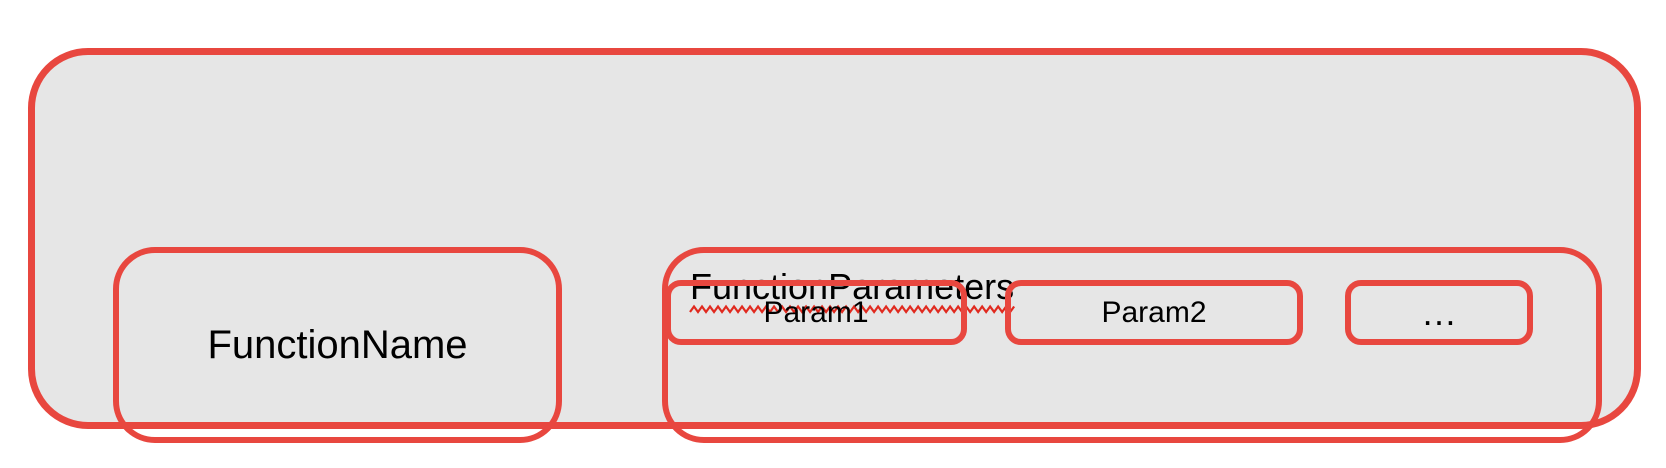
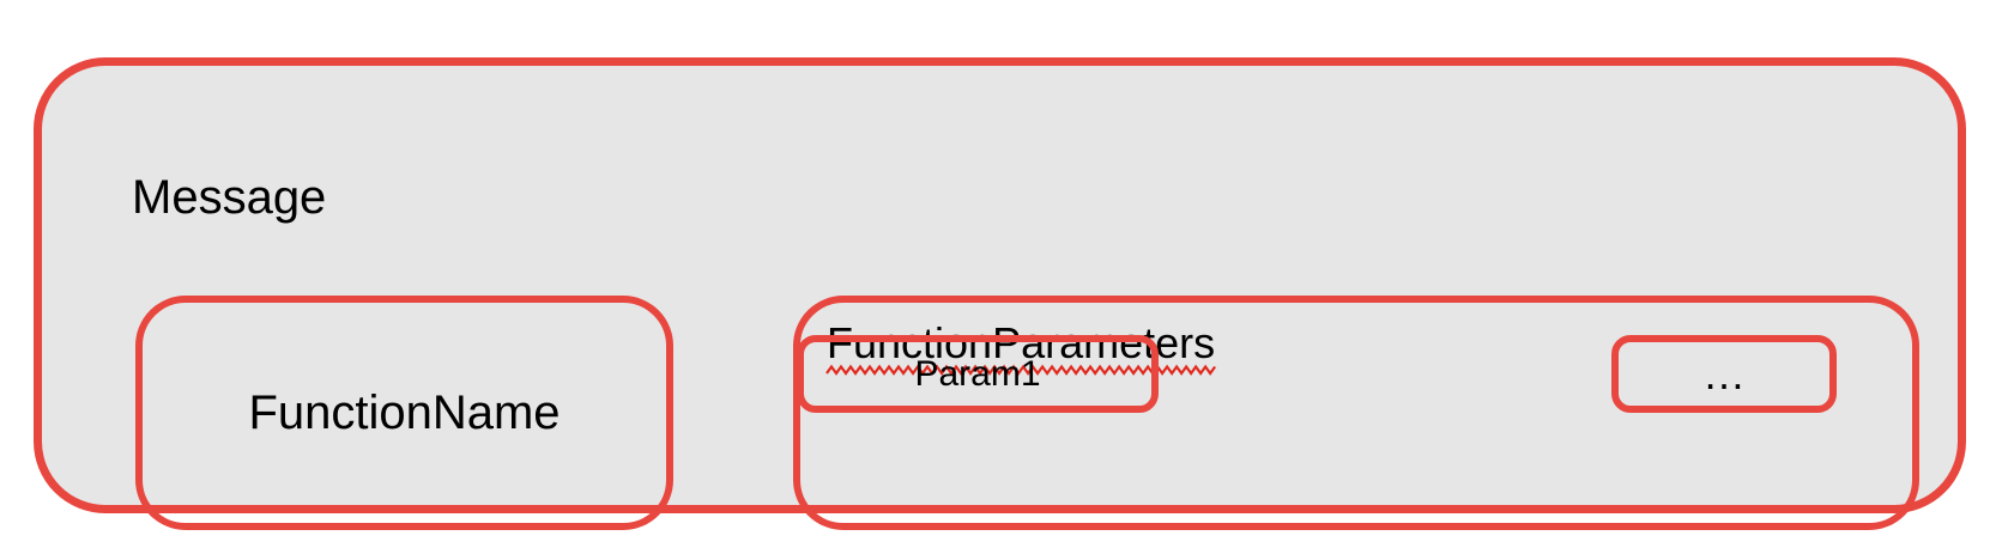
+ Message
  FunctionName
  FunctionParameters
  Param1
- Param2
  …
